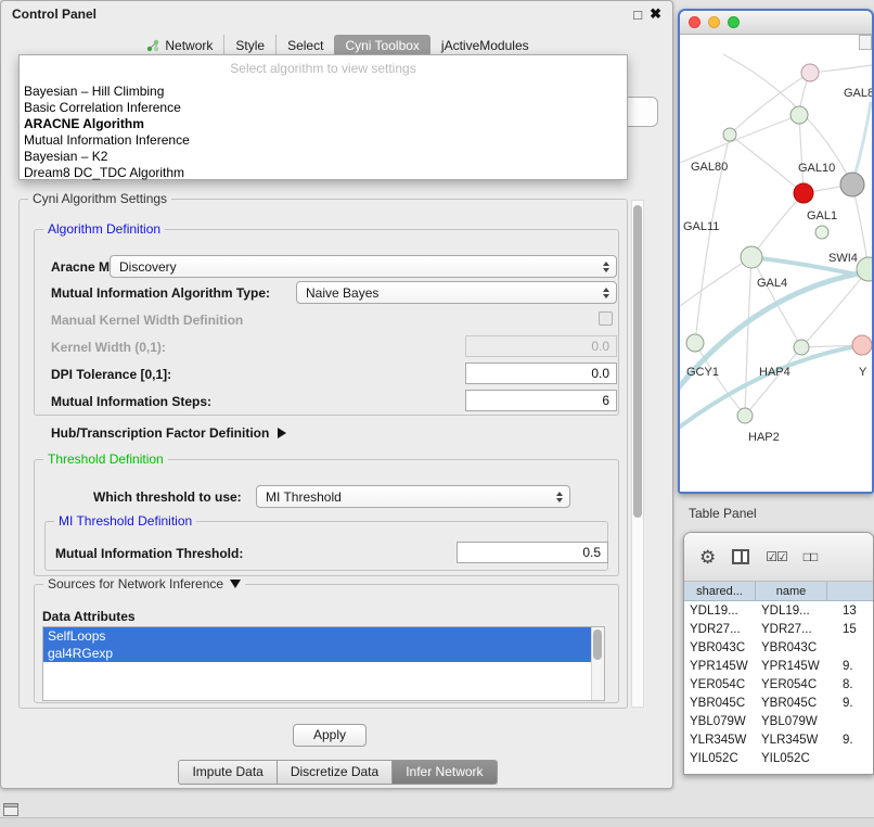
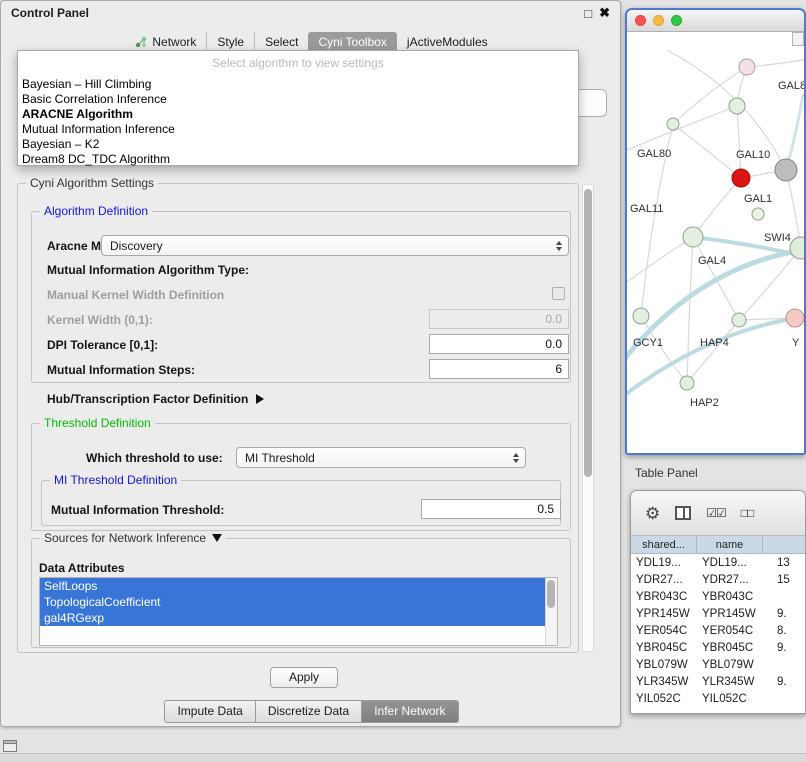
  Control Panel
  □
  ✖
  Network
  Style
  Select
  Cyni Toolbox
  jActiveModules
  Select algorithm to view settings
  Bayesian – Hill Climbing
  Basic Correlation Inference
  ARACNE Algorithm
  Mutual Information Inference
  Bayesian – K2
  Dream8 DC_TDC Algorithm
  Cyni Algorithm Settings
  Algorithm Definition
  Discovery
  Mutual Information Algorithm Type:
- Naive Bayes
  Manual Kernel Width Definition
  Kernel Width (0,1):
  0.0
  DPI Tolerance [0,1]:
  0.0
  Mutual Information Steps:
  6
  Hub/Transcription Factor Definition
  Threshold Definition
  Which threshold to use:
  MI Threshold
  MI Threshold Definition
  Mutual Information Threshold:
  0.5
  Sources for Network Inference
  Data Attributes
  SelfLoops
+ TopologicalCoefficient
  gal4RGexp
  Apply
  Impute Data
  Discretize Data
  Infer Network
  GAL8
  GAL80
  GAL10
  GAL11
  GAL1
  SWI4
  GAL4
  GCY1
  HAP4
  Y
  HAP2
  Table Panel
  ⚙
  ☑☑
  □□
  shared...
  name
  YDL19...
  YDL19...
  13
  YDR27...
  YDR27...
  15
  YBR043C
  YBR043C
  YPR145W
  YPR145W
  9.
  YER054C
  YER054C
  8.
  YBR045C
  YBR045C
  9.
  YBL079W
  YBL079W
  YLR345W
  YLR345W
  9.
  YIL052C
  YIL052C
